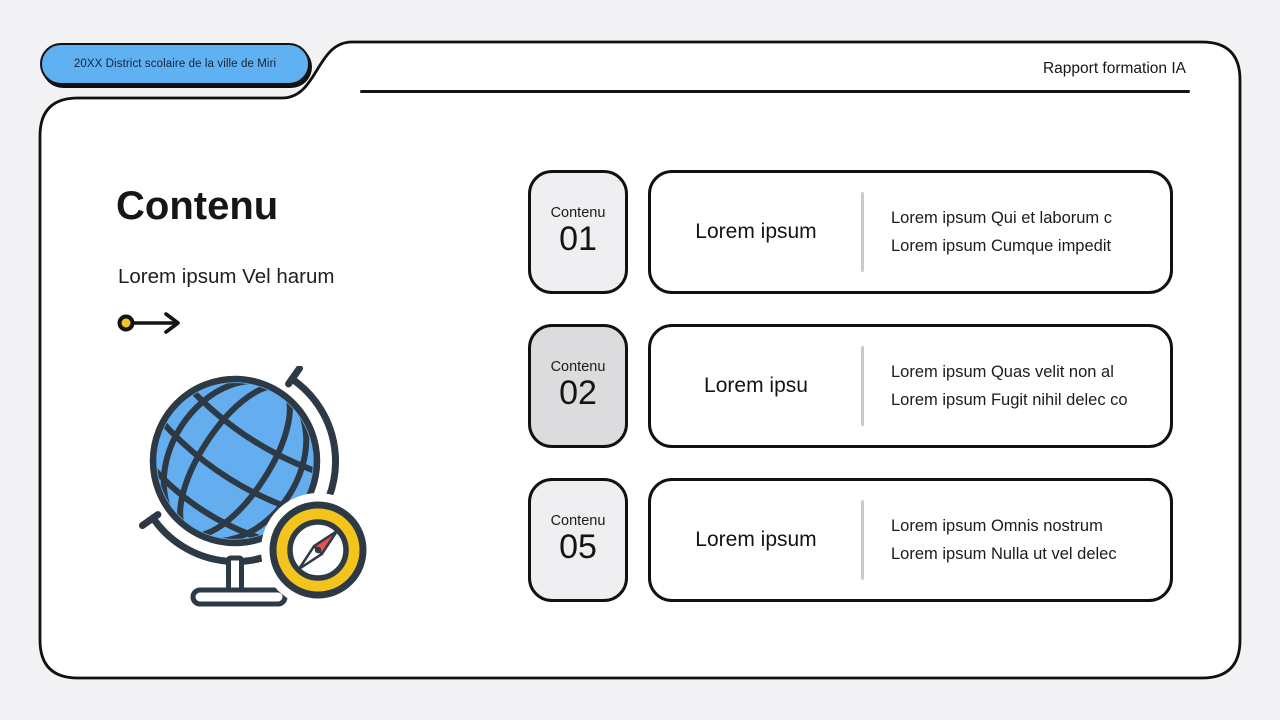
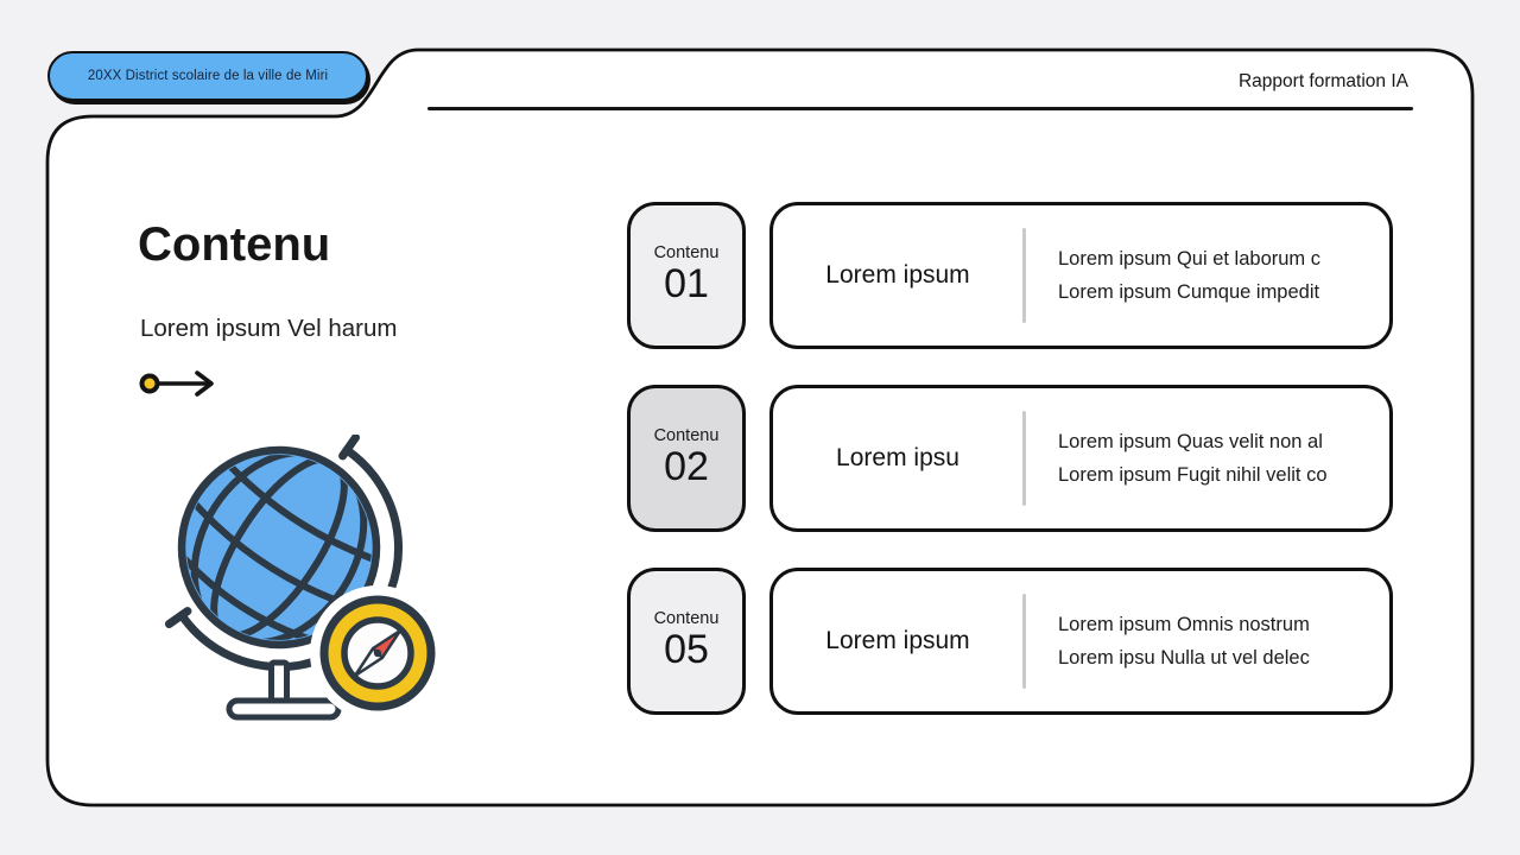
  20XX District scolaire de la ville de Miri
  Rapport formation IA
  Contenu
  Lorem ipsum Vel harum
  Contenu
  01
  Lorem ipsum
  Lorem ipsum Qui et laborum c
  Lorem ipsum Cumque impedit
  Contenu
  02
  Lorem ipsu
  Lorem ipsum Quas velit non al
- Lorem ipsum Fugit nihil delec co
+ Lorem ipsum Fugit nihil velit co
  Contenu
  05
  Lorem ipsum
  Lorem ipsum Omnis nostrum
- Lorem ipsum Nulla ut vel delec
+ Lorem ipsu Nulla ut vel delec
